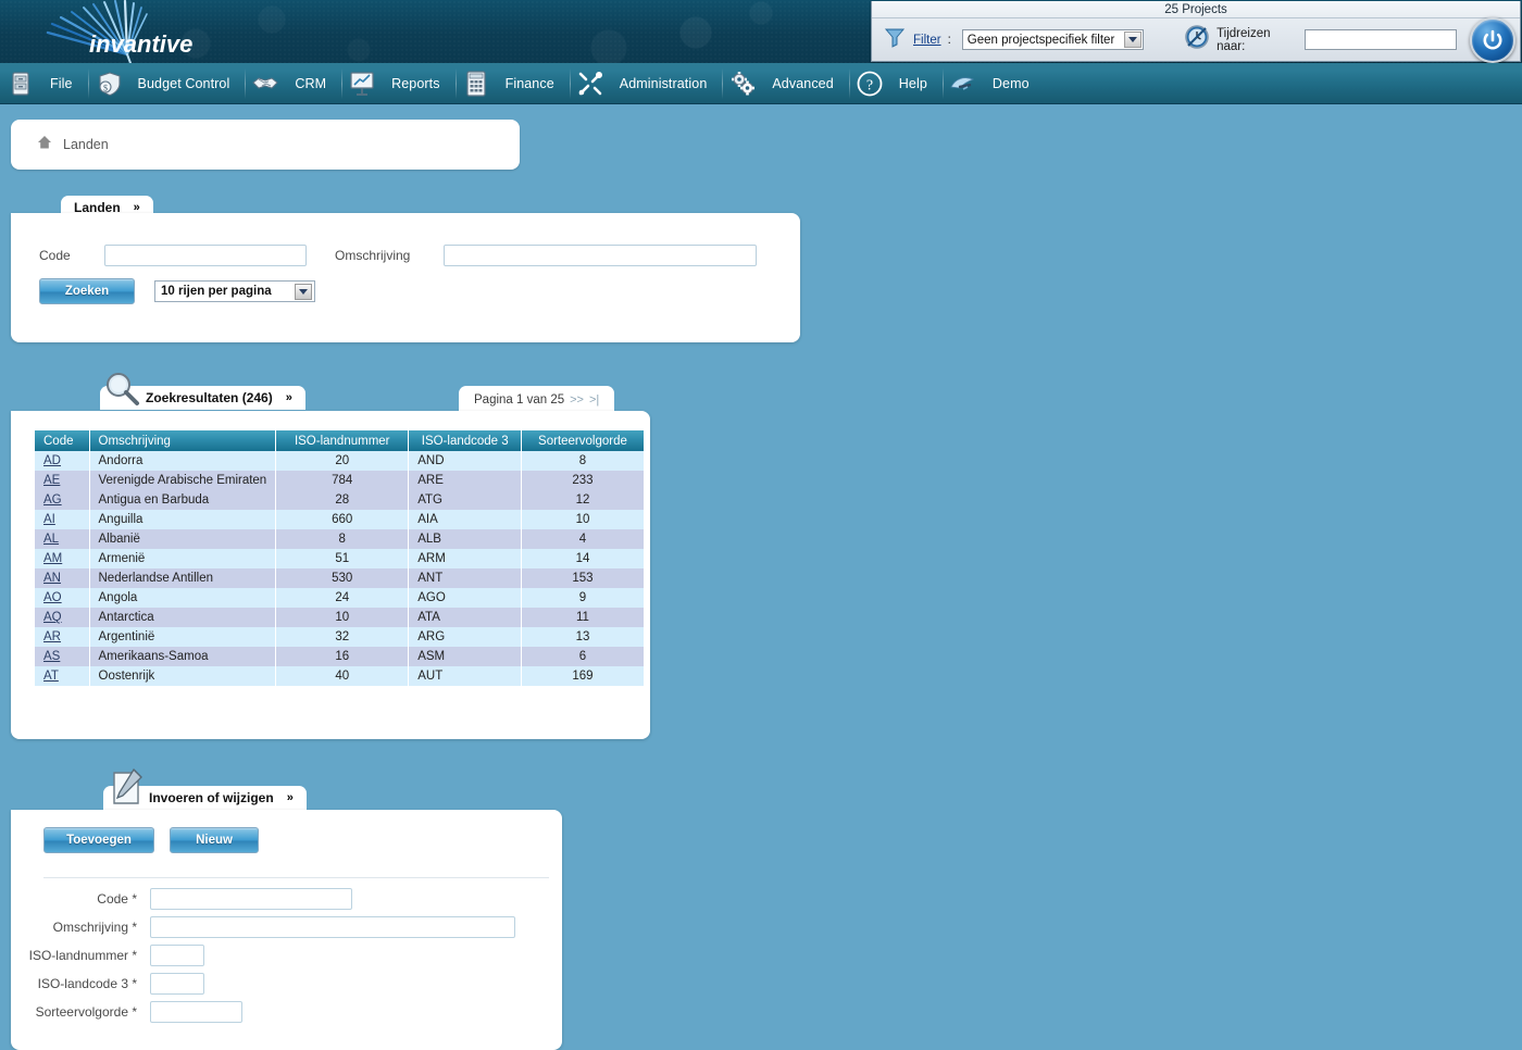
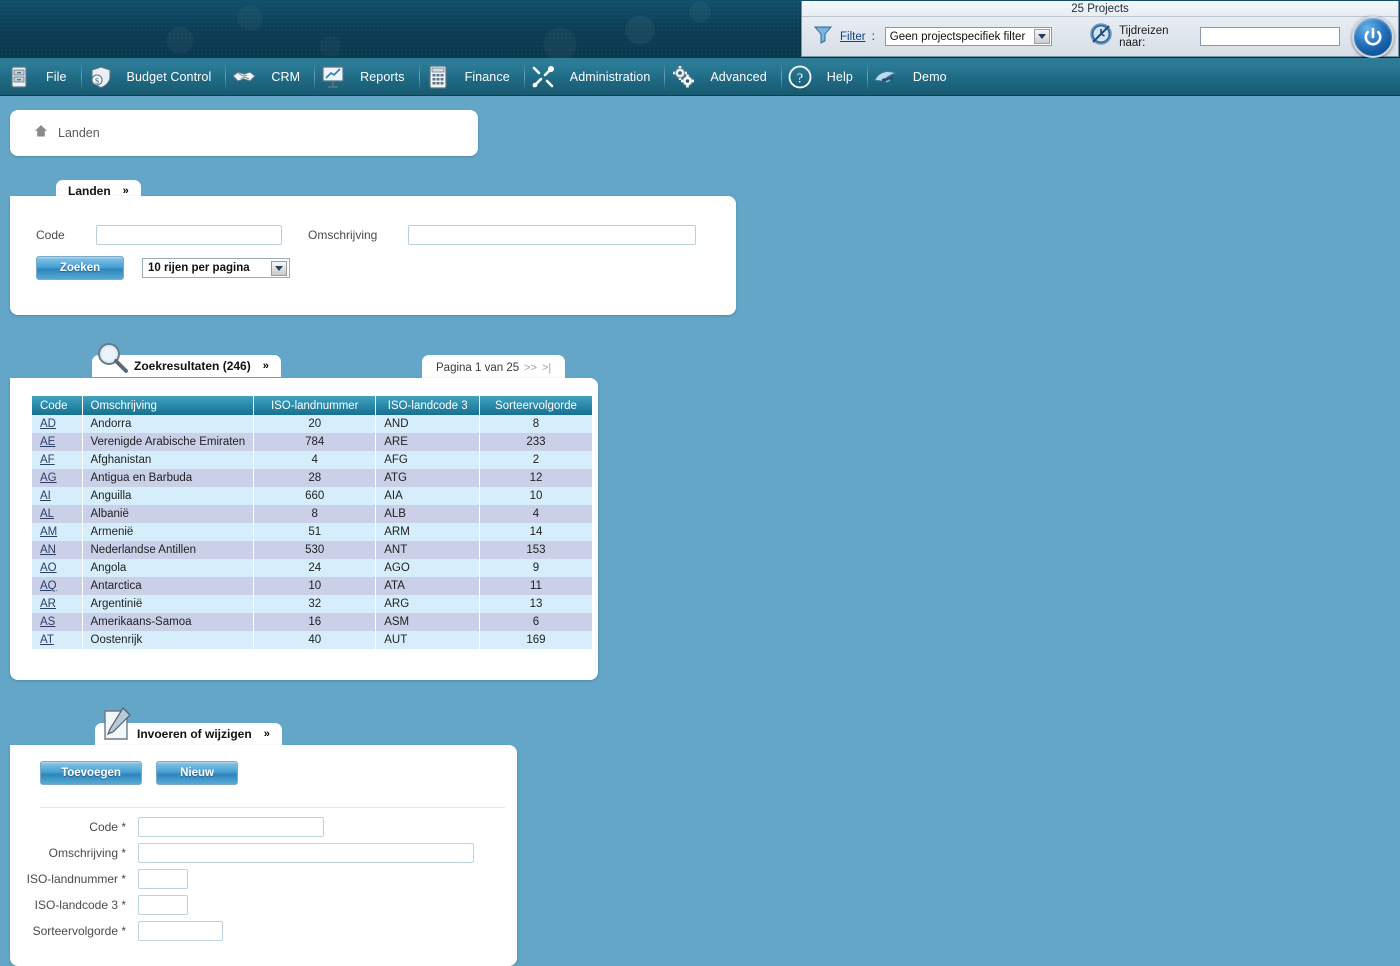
- invantive
  25 Projects
  Filter
  :
  Geen projectspecifiek filter
  Tijdreizen naar:
  File
  $
  Budget Control
  CRM
  Reports
  Finance
  Administration
  Advanced
  ?
  Help
  Demo
  Landen
  Landen
  »
  Code
  Omschrijving
  Zoeken
  10 rijen per pagina
  Zoekresultaten (246)
  »
  Pagina 1 van 25
  >>
  >|
  Code	Omschrijving	ISO-landnummer	ISO-landcode 3	Sorteervolgorde
  AD	Andorra	20	AND	8
  AE	Verenigde Arabische Emiraten	784	ARE	233
+ AF	Afghanistan	4	AFG	2
  AG	Antigua en Barbuda	28	ATG	12
  AI	Anguilla	660	AIA	10
  AL	Albanië	8	ALB	4
  AM	Armenië	51	ARM	14
  AN	Nederlandse Antillen	530	ANT	153
  AO	Angola	24	AGO	9
  AQ	Antarctica	10	ATA	11
  AR	Argentinië	32	ARG	13
  AS	Amerikaans-Samoa	16	ASM	6
  AT	Oostenrijk	40	AUT	169
  Invoeren of wijzigen
  »
  Toevoegen
  Nieuw
  Code *
  Omschrijving *
  ISO-landnummer *
  ISO-landcode 3 *
  Sorteervolgorde *
